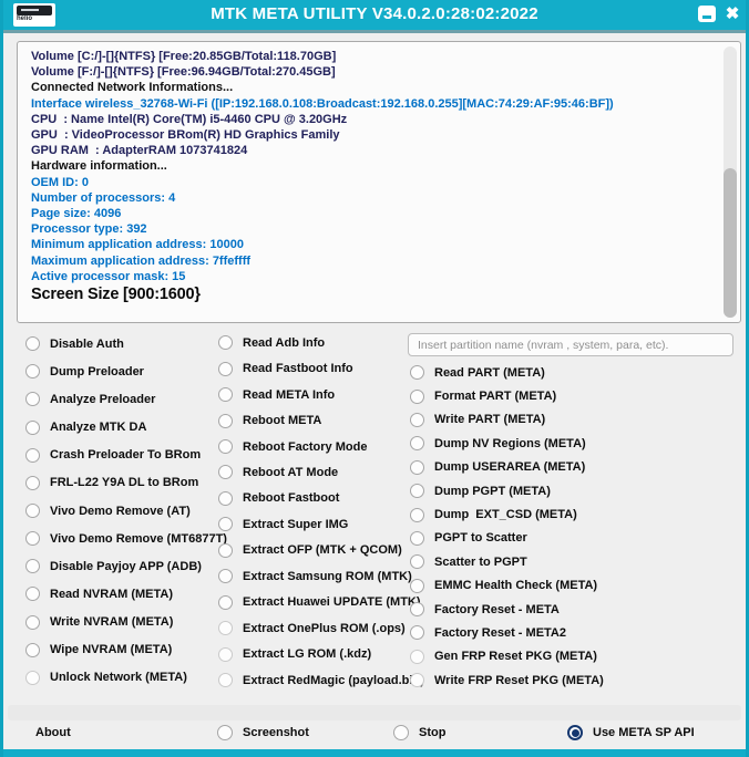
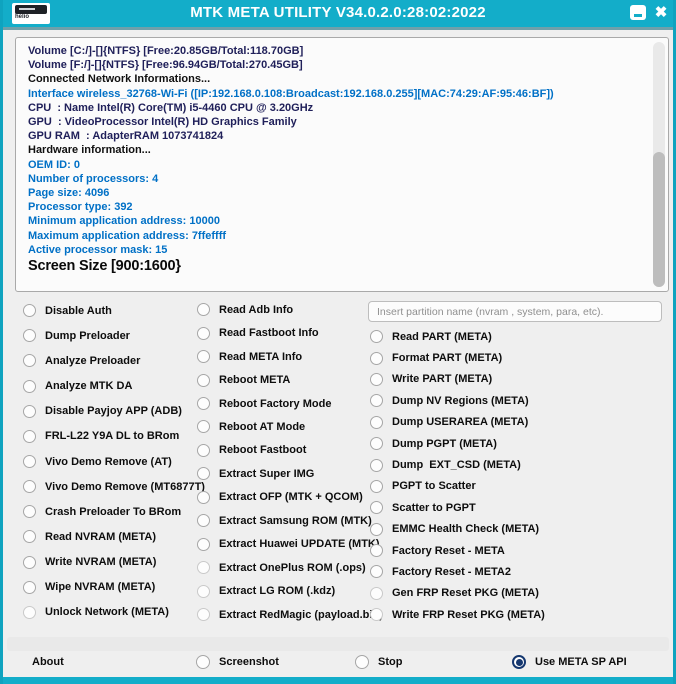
  MTK META UTILITY V34.0.2.0:28:02:2022
  ✖
  Volume [C:/]-[]{NTFS} [Free:20.85GB/Total:118.70GB]
  Volume [F:/]-[]{NTFS} [Free:96.94GB/Total:270.45GB]
  Connected Network Informations...
  Interface wireless_32768-Wi-Fi ([IP:192.168.0.108:Broadcast:192.168.0.255][MAC:74:29:AF:95:46:BF])
  CPU : Name Intel(R) Core(TM) i5-4460 CPU @ 3.20GHz
- GPU : VideoProcessor BRom(R) HD Graphics Family
+ GPU : VideoProcessor Intel(R) HD Graphics Family
  GPU RAM : AdapterRAM 1073741824
  Hardware information...
  OEM ID: 0
  Number of processors: 4
  Page size: 4096
  Processor type: 392
  Minimum application address: 10000
  Maximum application address: 7ffeffff
  Active processor mask: 15
  Screen Size [900:1600}
  Insert partition name (nvram , system, para, etc).
  Disable Auth
  Dump Preloader
  Analyze Preloader
  Analyze MTK DA
- Crash Preloader To BRom
+ Disable Payjoy APP (ADB)
  FRL-L22 Y9A DL to BRom
  Vivo Demo Remove (AT)
  Vivo Demo Remove (MT6877T)
- Disable Payjoy APP (ADB)
+ Crash Preloader To BRom
  Read NVRAM (META)
  Write NVRAM (META)
  Wipe NVRAM (META)
  Unlock Network (META)
  Read Adb Info
  Read Fastboot Info
  Read META Info
  Reboot META
  Reboot Factory Mode
  Reboot AT Mode
  Reboot Fastboot
  Extract Super IMG
  Extract OFP (MTK + QCOM)
  Extract Samsung ROM (MTK)
  Extract Huawei UPDATE (MT
  Extract OnePlus ROM (.ops)
  Extract LG ROM (.kdz)
  Extract RedMagic (payload.b
  Read PART (META)
  Format PART (META)
  Write PART (META)
  Dump NV Regions (META)
  Dump USERAREA (META)
  Dump PGPT (META)
  Dump EXT_CSD (META)
  PGPT to Scatter
  Scatter to PGPT
  EMMC Health Check (META)
  Factory Reset - META
  Factory Reset - META2
  Gen FRP Reset PKG (META)
  Write FRP Reset PKG (META)
  About
  Screenshot
  Stop
  Use META SP API
